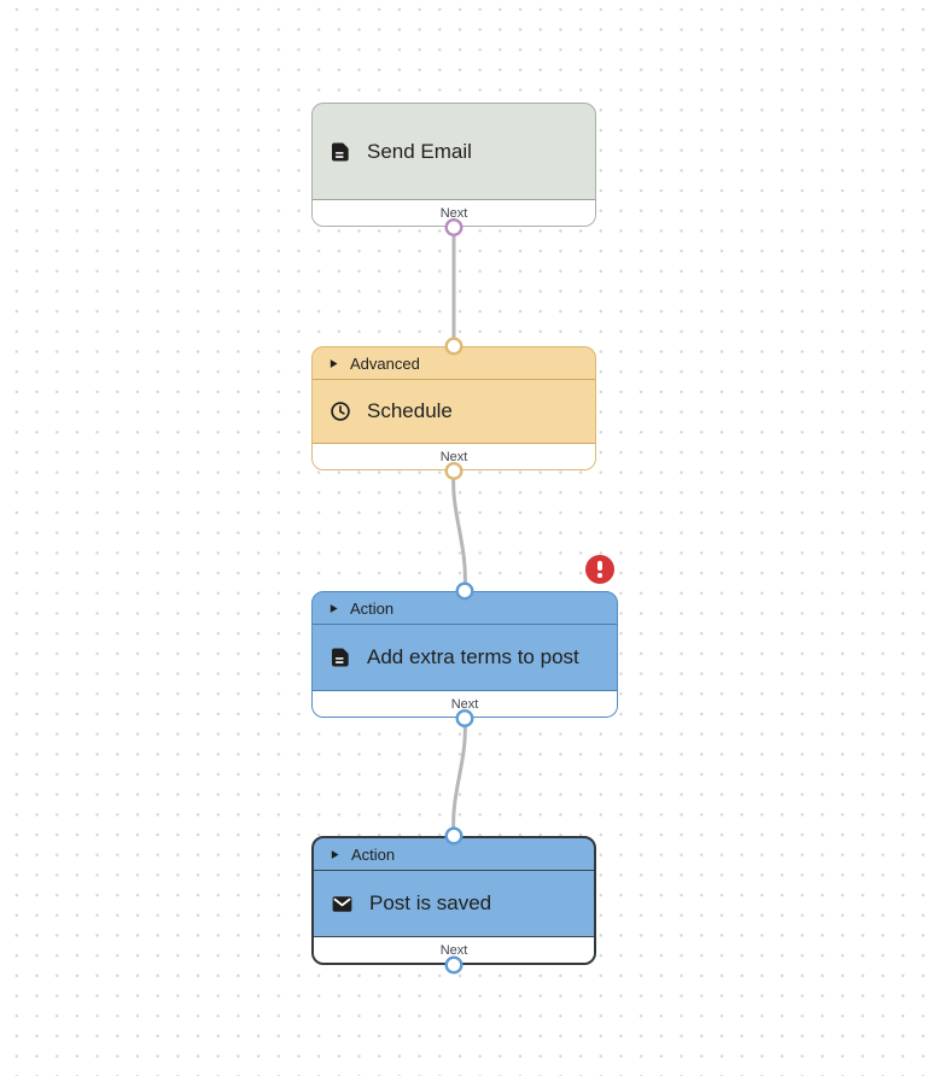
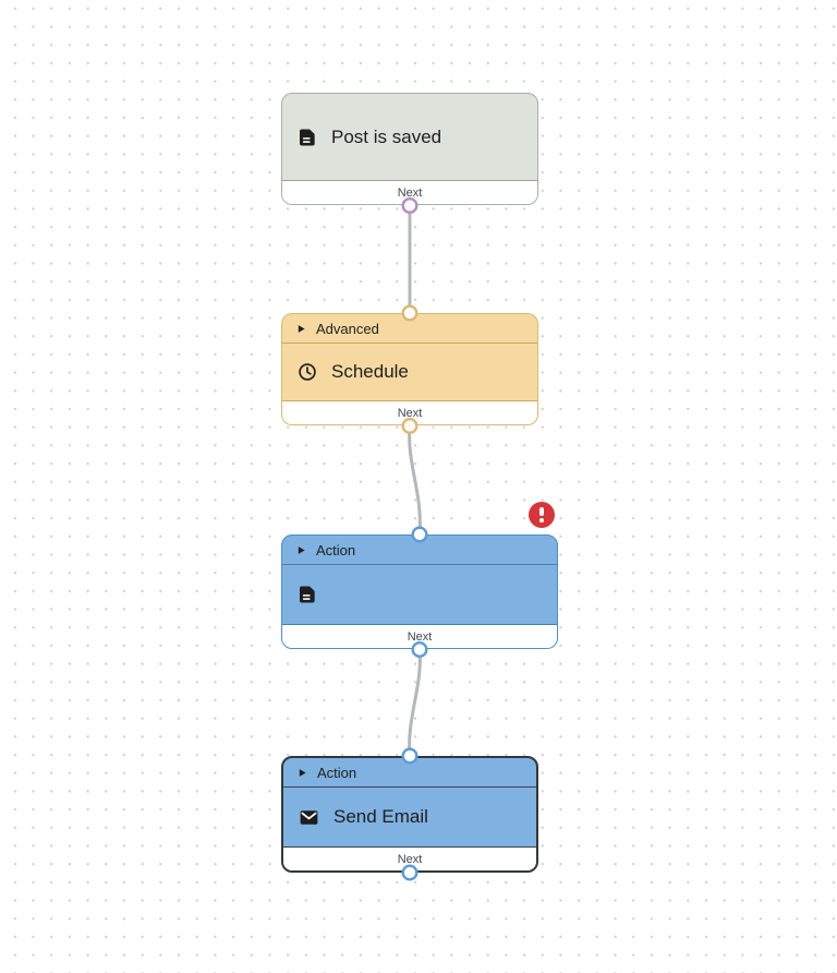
- Send Email
+ Post is saved
  Next
  Advanced
  Schedule
  Next
  Action
- Add extra terms to post
  Next
  Action
- Post is saved
+ Send Email
  Next
